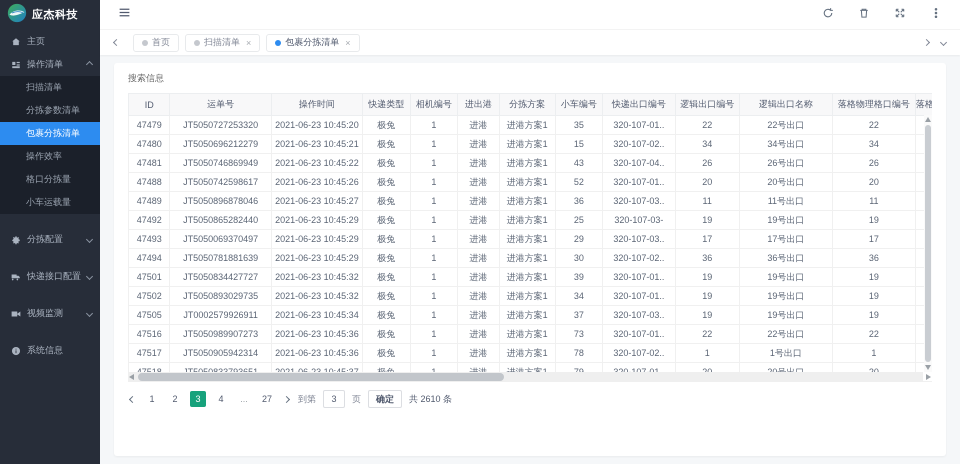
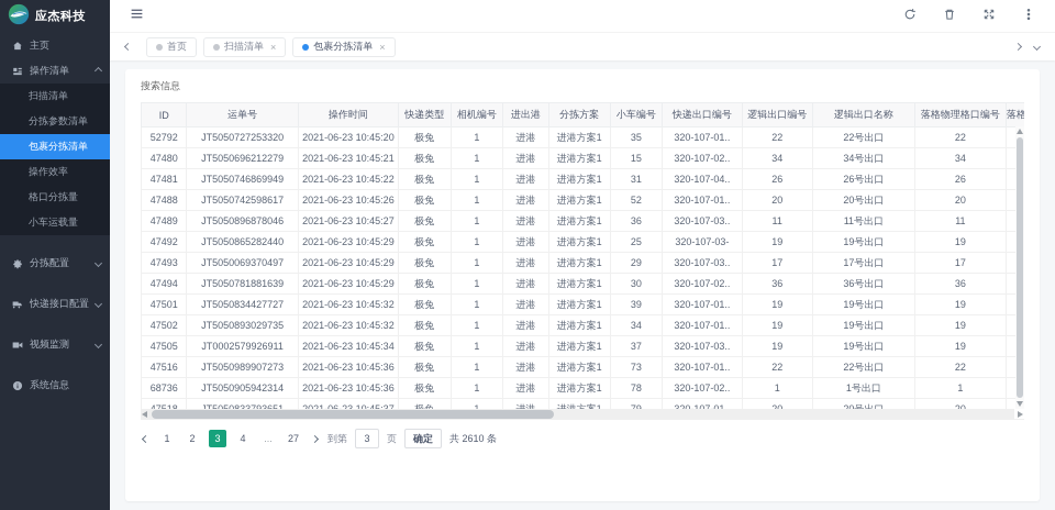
  应杰科技
  主页
  操作清单
  扫描清单
  分拣参数清单
  包裹分拣清单
  操作效率
  格口分拣量
  小车运载量
  分拣配置
  快递接口配置
  视频监测
  系统信息
  首页
  扫描清单
  ×
  包裹分拣清单
  ×
  搜索信息
  ID	运单号	操作时间	快递类型	相机编号	进出港	分拣方案	小车编号	快递出口编号	逻辑出口编号	逻辑出口名称	落格物理格口编号	落格
- 47479	JT5050727253320	2021-06-23 10:45:20	极兔	1	进港	进港方案1	35	320-107-01..	22	22号出口	22
+ 52792	JT5050727253320	2021-06-23 10:45:20	极兔	1	进港	进港方案1	35	320-107-01..	22	22号出口	22
  47480	JT5050696212279	2021-06-23 10:45:21	极兔	1	进港	进港方案1	15	320-107-02..	34	34号出口	34
- 47481	JT5050746869949	2021-06-23 10:45:22	极兔	1	进港	进港方案1	43	320-107-04..	26	26号出口	26
+ 47481	JT5050746869949	2021-06-23 10:45:22	极兔	1	进港	进港方案1	31	320-107-04..	26	26号出口	26
  47488	JT5050742598617	2021-06-23 10:45:26	极兔	1	进港	进港方案1	52	320-107-01..	20	20号出口	20
  47489	JT5050896878046	2021-06-23 10:45:27	极兔	1	进港	进港方案1	36	320-107-03..	11	11号出口	11
  47492	JT5050865282440	2021-06-23 10:45:29	极兔	1	进港	进港方案1	25	320-107-03-	19	19号出口	19
  47493	JT5050069370497	2021-06-23 10:45:29	极兔	1	进港	进港方案1	29	320-107-03..	17	17号出口	17
  47494	JT5050781881639	2021-06-23 10:45:29	极兔	1	进港	进港方案1	30	320-107-02..	36	36号出口	36
  47501	JT5050834427727	2021-06-23 10:45:32	极兔	1	进港	进港方案1	39	320-107-01..	19	19号出口	19
  47502	JT5050893029735	2021-06-23 10:45:32	极兔	1	进港	进港方案1	34	320-107-01..	19	19号出口	19
  47505	JT0002579926911	2021-06-23 10:45:34	极兔	1	进港	进港方案1	37	320-107-03..	19	19号出口	19
  47516	JT5050989907273	2021-06-23 10:45:36	极兔	1	进港	进港方案1	73	320-107-01..	22	22号出口	22
- 47517	JT5050905942314	2021-06-23 10:45:36	极兔	1	进港	进港方案1	78	320-107-02..	1	1号出口	1
+ 68736	JT5050905942314	2021-06-23 10:45:36	极兔	1	进港	进港方案1	78	320-107-02..	1	1号出口	1
  1
  2
  3
  4
  ...
  27
  到第
  3
  页
  确定
  共 2610 条
